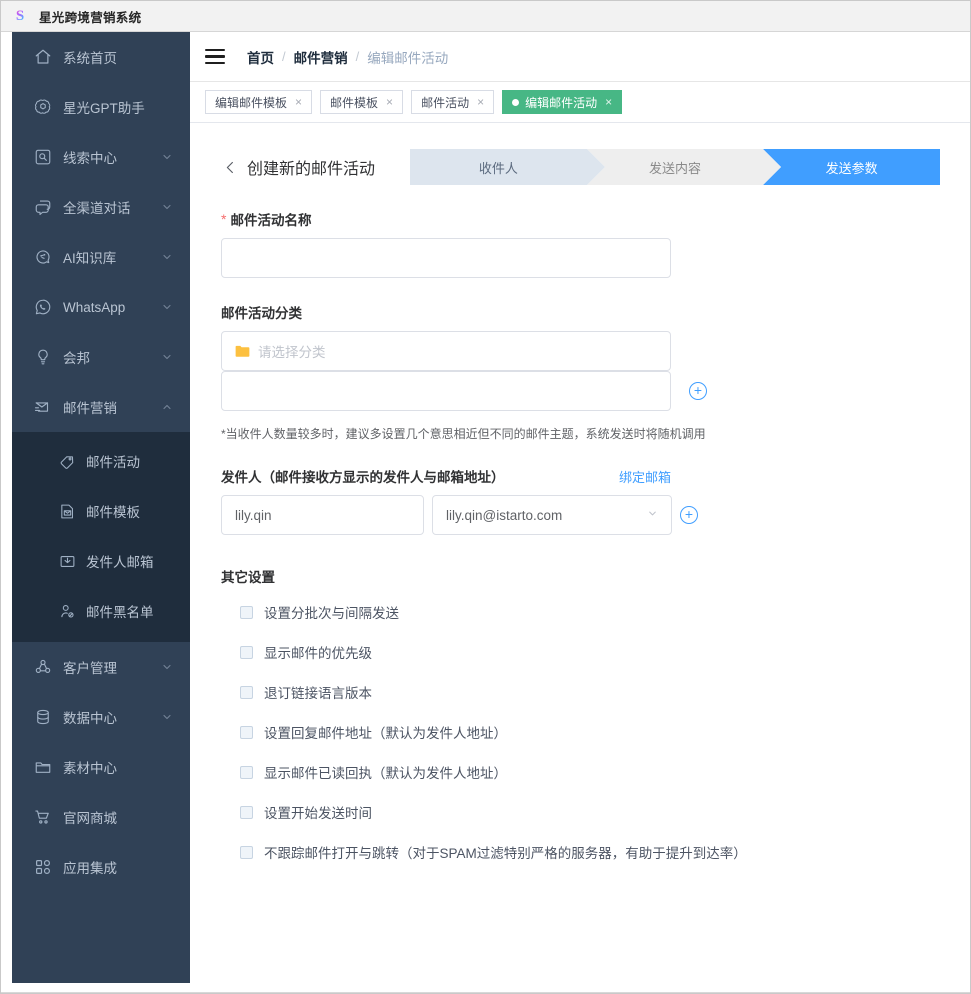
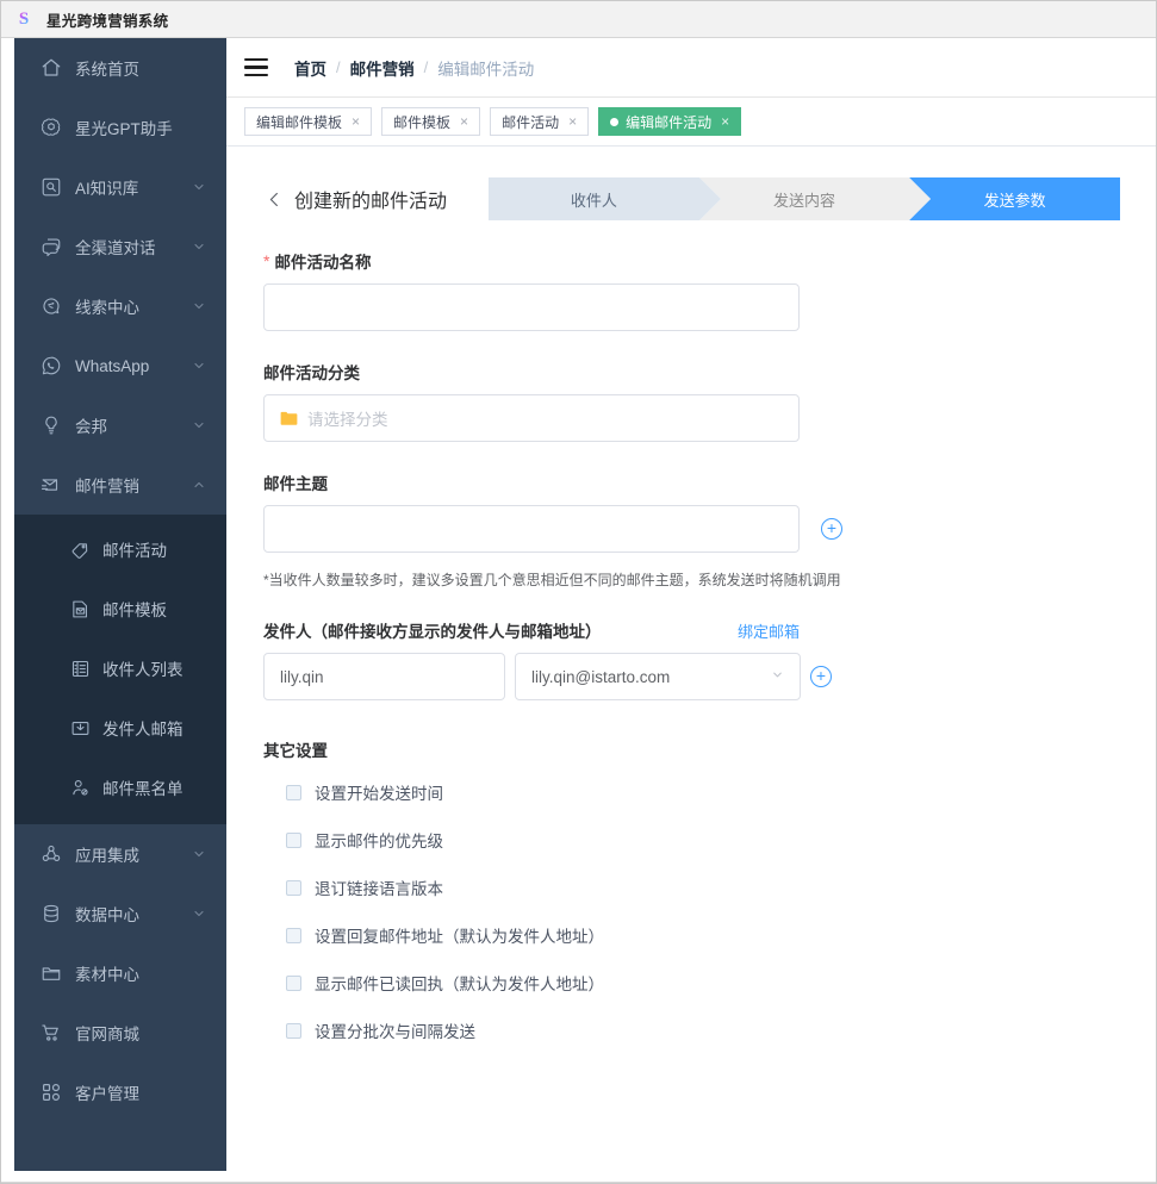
  S
  星光跨境营销系统
  系统首页
  星光GPT助手
- 线索中心
+ AI知识库
  全渠道对话
- AI知识库
+ 线索中心
  WhatsApp
  会邦
  邮件营销
  邮件活动
  邮件模板
+ 收件人列表
  发件人邮箱
  邮件黑名单
- 客户管理
+ 应用集成
  数据中心
  素材中心
  官网商城
- 应用集成
+ 客户管理
  首页
  /
  邮件营销
  /
  编辑邮件活动
  编辑邮件模板
  ×
  邮件模板
  ×
  邮件活动
  ×
  编辑邮件活动
  ×
  创建新的邮件活动
  收件人
  发送内容
  发送参数
  *
  邮件活动名称
  邮件活动分类
  请选择分类
+ 邮件主题
  +
  *当收件人数量较多时，建议多设置几个意思相近但不同的邮件主题，系统发送时将随机调用
  发件人（邮件接收方显示的发件人与邮箱地址）
  绑定邮箱
  lily.qin
  lily.qin@istarto.com
  +
  其它设置
- 设置分批次与间隔发送
+ 设置开始发送时间
  显示邮件的优先级
  退订链接语言版本
  设置回复邮件地址（默认为发件人地址）
  显示邮件已读回执（默认为发件人地址）
- 设置开始发送时间
+ 设置分批次与间隔发送
- 不跟踪邮件打开与跳转（对于SPAM过滤特别严格的服务器，有助于提升到达率）
